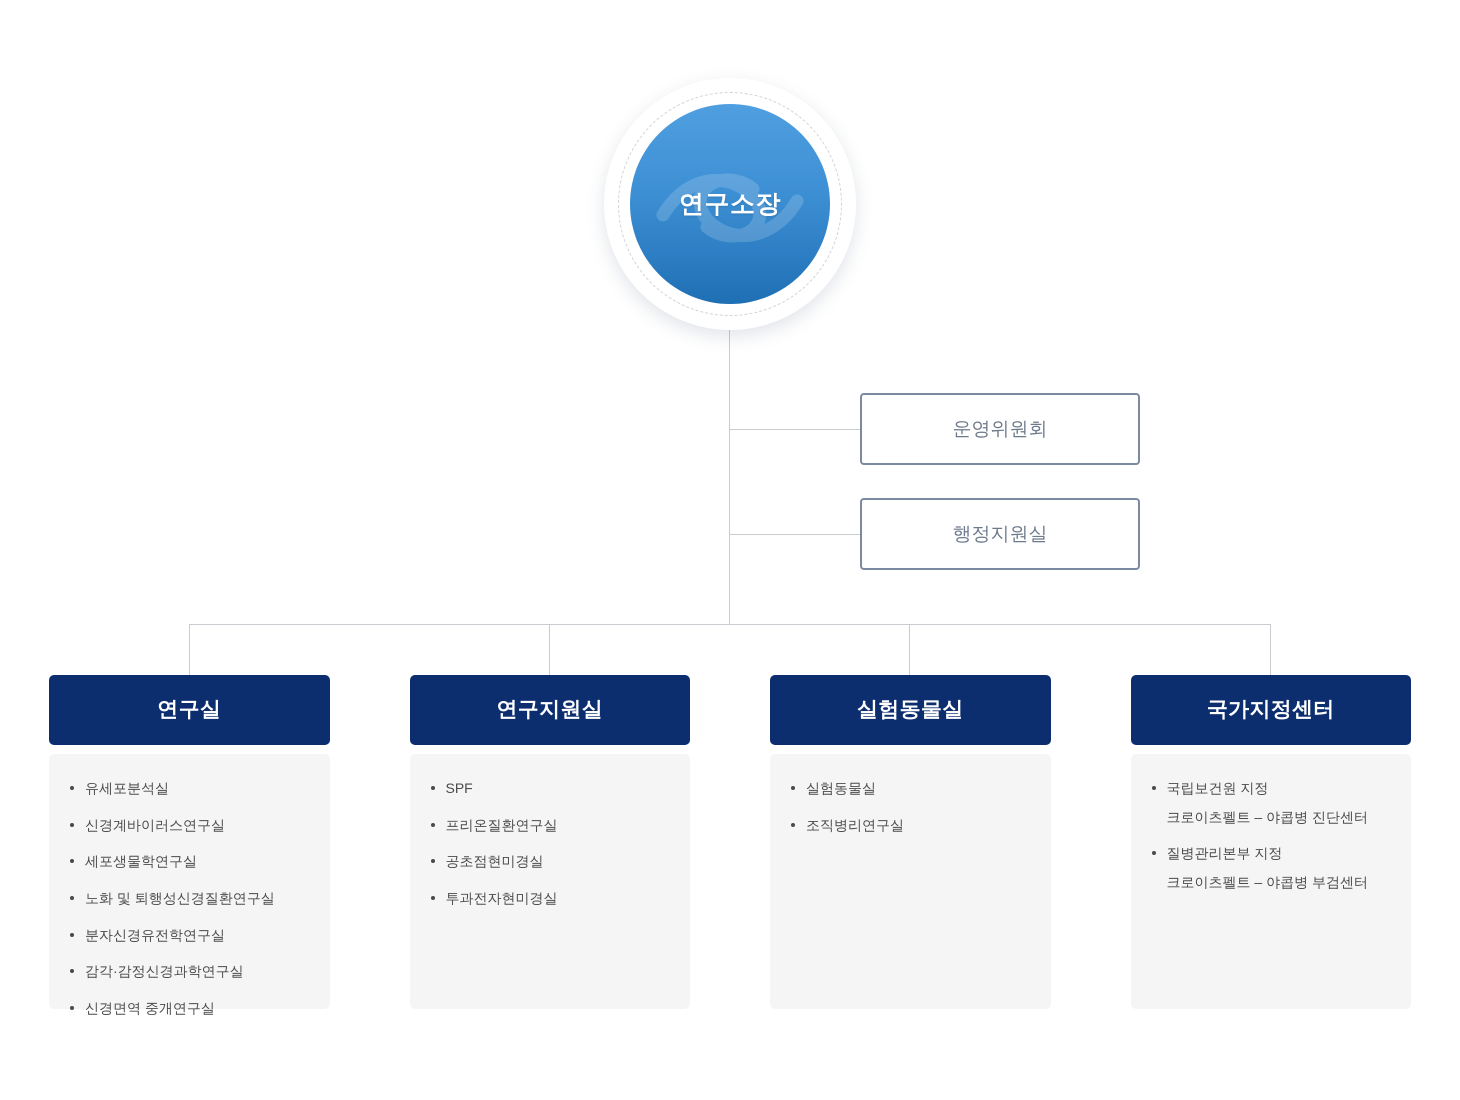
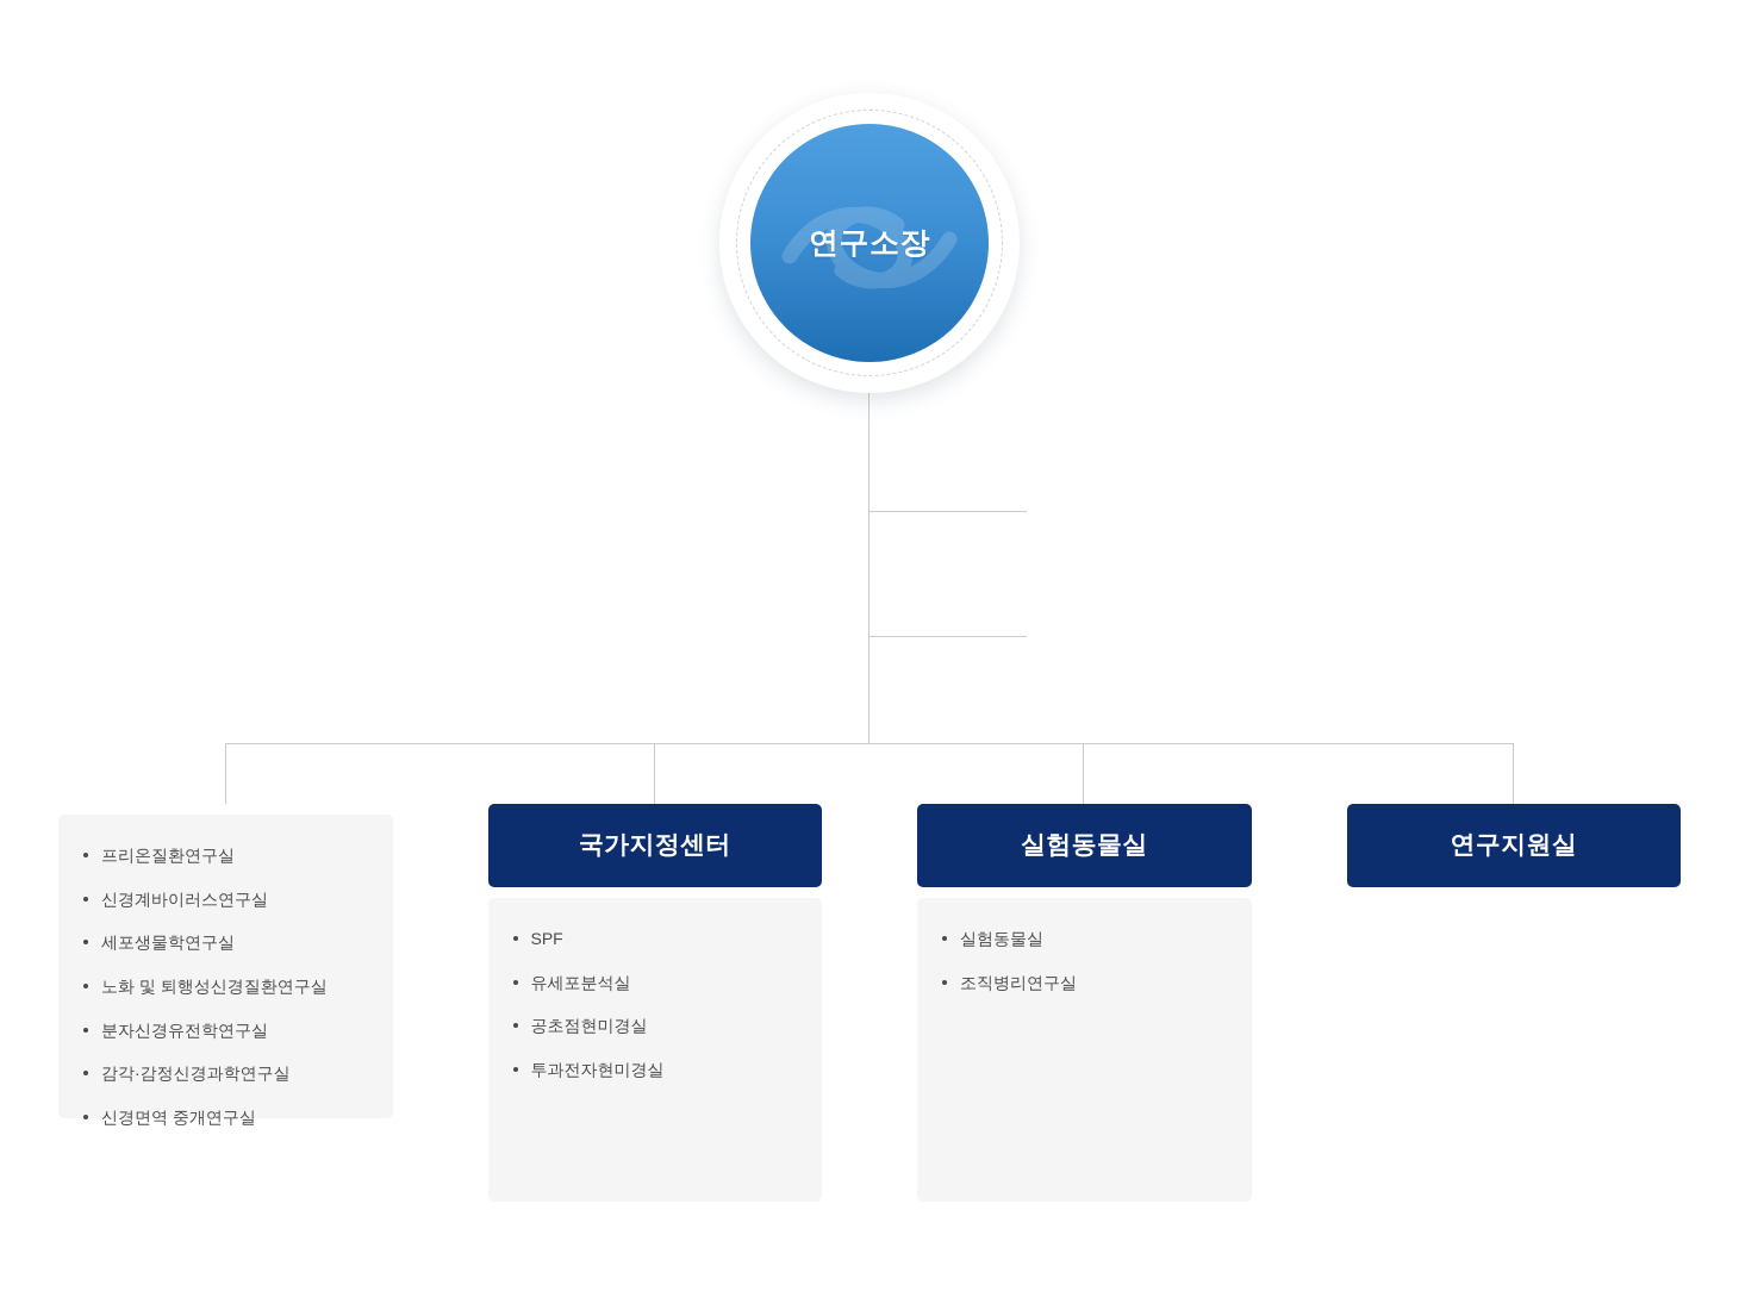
  연구소장
- 운영위원회
- 행정지원실
- 연구실
- 유세포분석실
+ 프리온질환연구실
  신경계바이러스연구실
  세포생물학연구실
  노화 및 퇴행성신경질환연구실
  분자신경유전학연구실
  감각·감정신경과학연구실
  신경면역 중개연구실
- 연구지원실
+ 국가지정센터
  SPF
- 프리온질환연구실
+ 유세포분석실
  공초점현미경실
  투과전자현미경실
  실험동물실
  실험동물실
  조직병리연구실
- 국가지정센터
+ 연구지원실
- 국립보건원 지정
- 크로이츠펠트 – 야콥병 진단센터
- 질병관리본부 지정
- 크로이츠펠트 – 야콥병 부검센터
